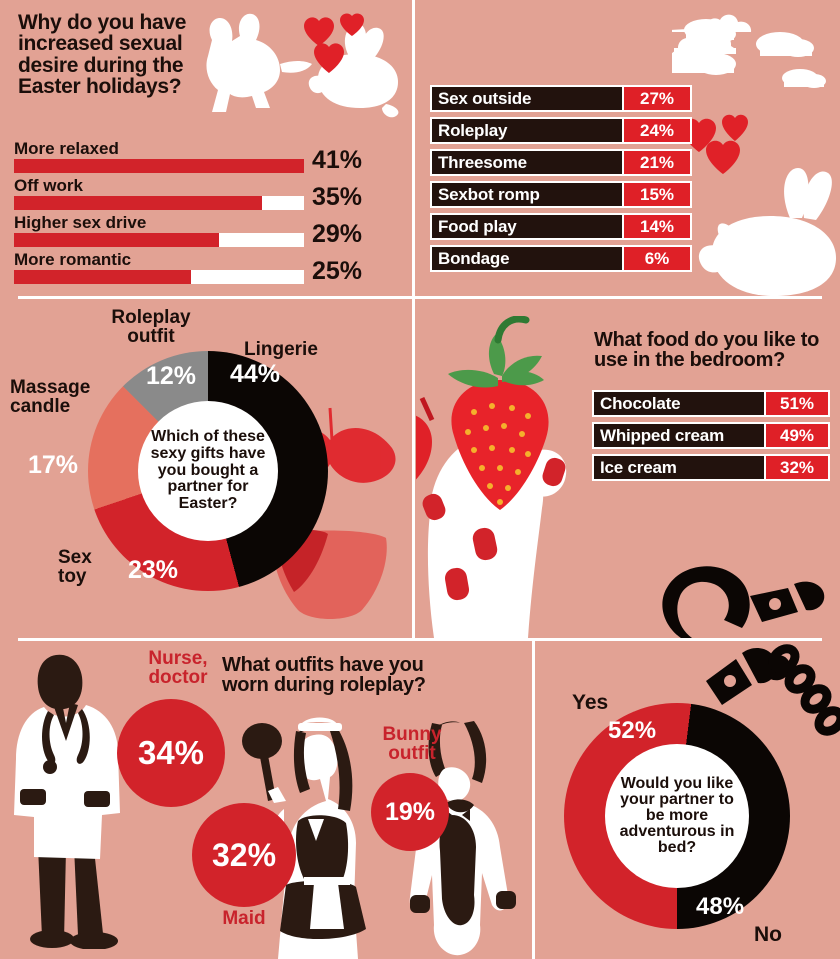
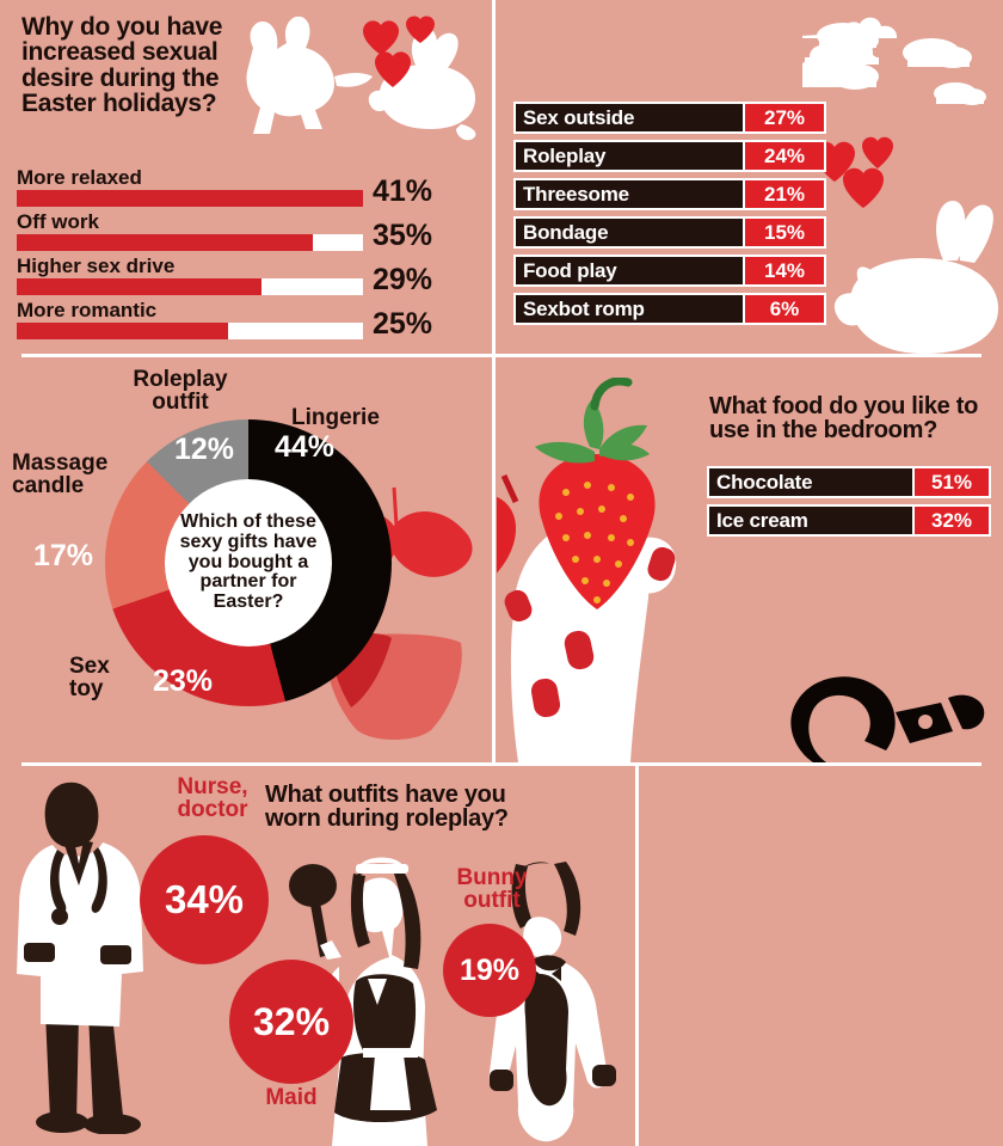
  Why do you have increased sexual desire during the Easter holidays?
  More relaxed
  41%
  Off work
  35%
  Higher sex drive
  29%
  More romantic
  25%
  Sex outside
  27%
  Roleplay
  24%
  Threesome
  21%
- Sexbot romp
+ Bondage
  15%
  Food play
  14%
- Bondage
+ Sexbot romp
  6%
  Which of these sexy gifts have you bought a partner for Easter?
  44%
  12%
  17%
  23%
  Roleplay
  outfit
  Lingerie
  Massage
  candle
  Sex
  toy
  What food do you like to use in the bedroom?
  Chocolate
  51%
- Whipped cream
- 49%
  Ice cream
  32%
  Nurse,
  doctor
  34%
  What outfits have you worn during roleplay?
  32%
  Maid
  Bunny
  outfit
  19%
- Would you like your partner to be more adventurous in bed?
- Yes
- 52%
- 48%
- No
